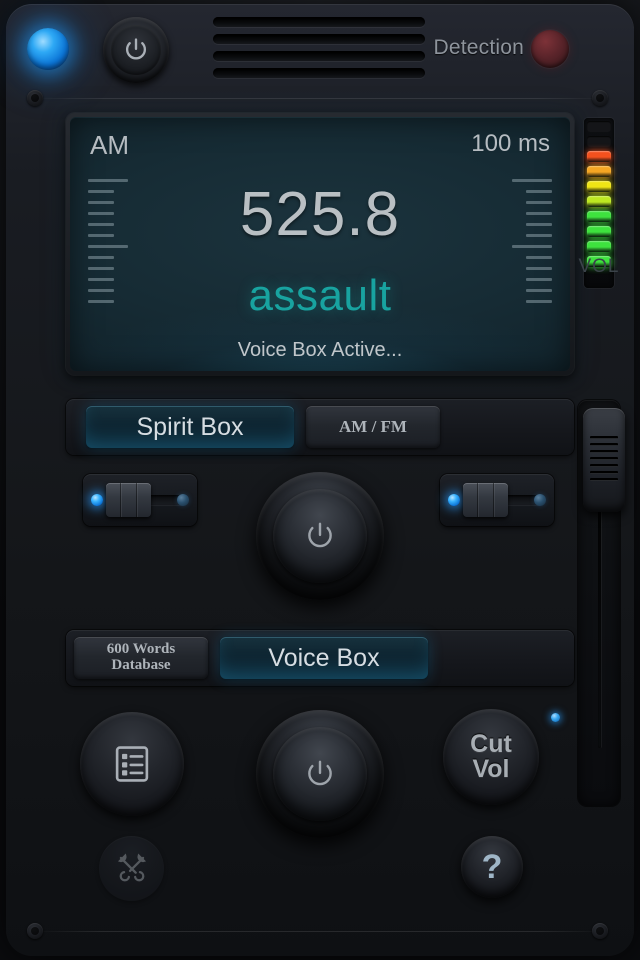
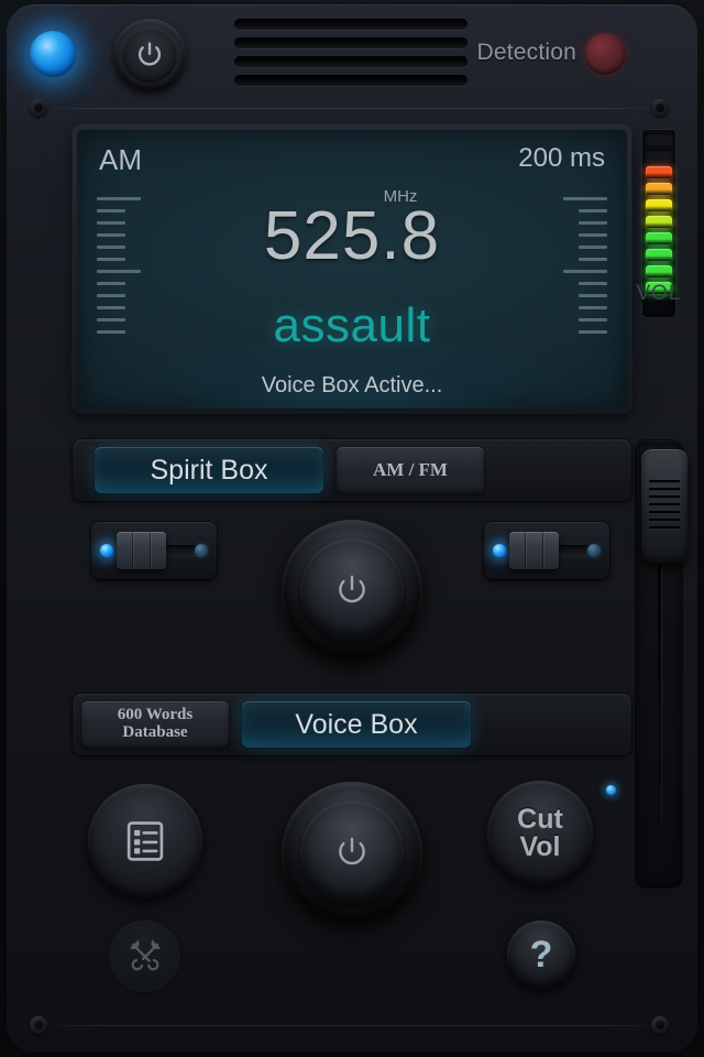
  Detection
  AM
- 100 ms
+ 200 ms
+ MHz
  525.8
  assault
  Voice Box Active...
  VOL
  Spirit Box
  AM / FM
  600 Words
  Database
  Voice Box
  Cut
  Vol
  ?
